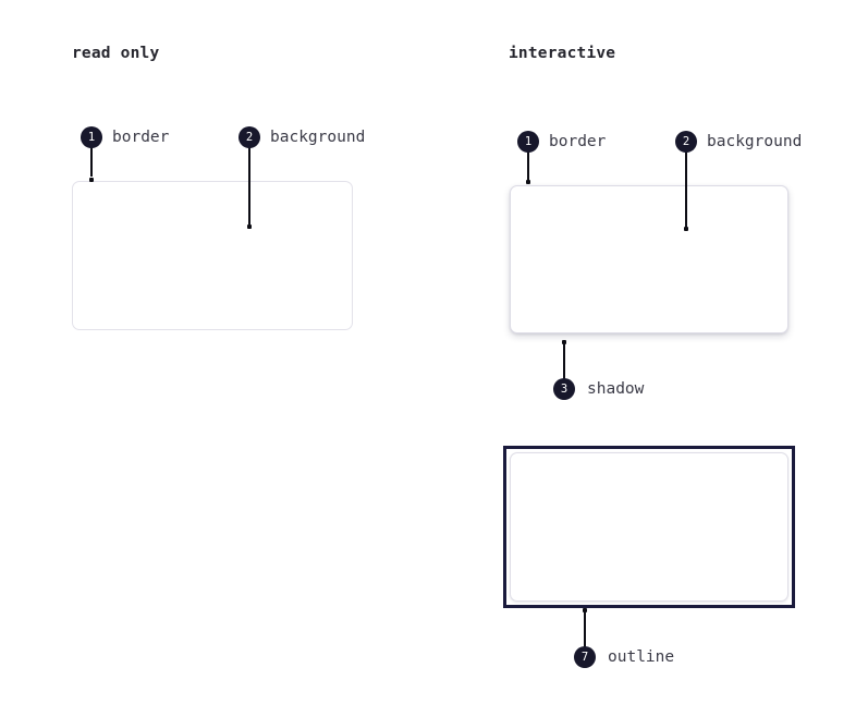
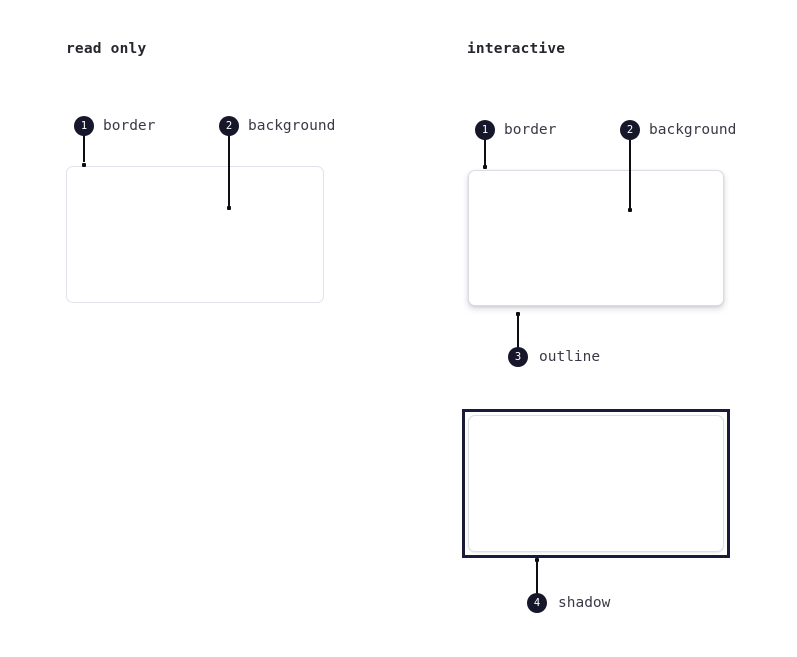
  read only
  1
  border
  2
  background
  interactive
  1
  border
  2
  background
  3
- shadow
+ outline
- 7
+ 4
- outline
+ shadow
